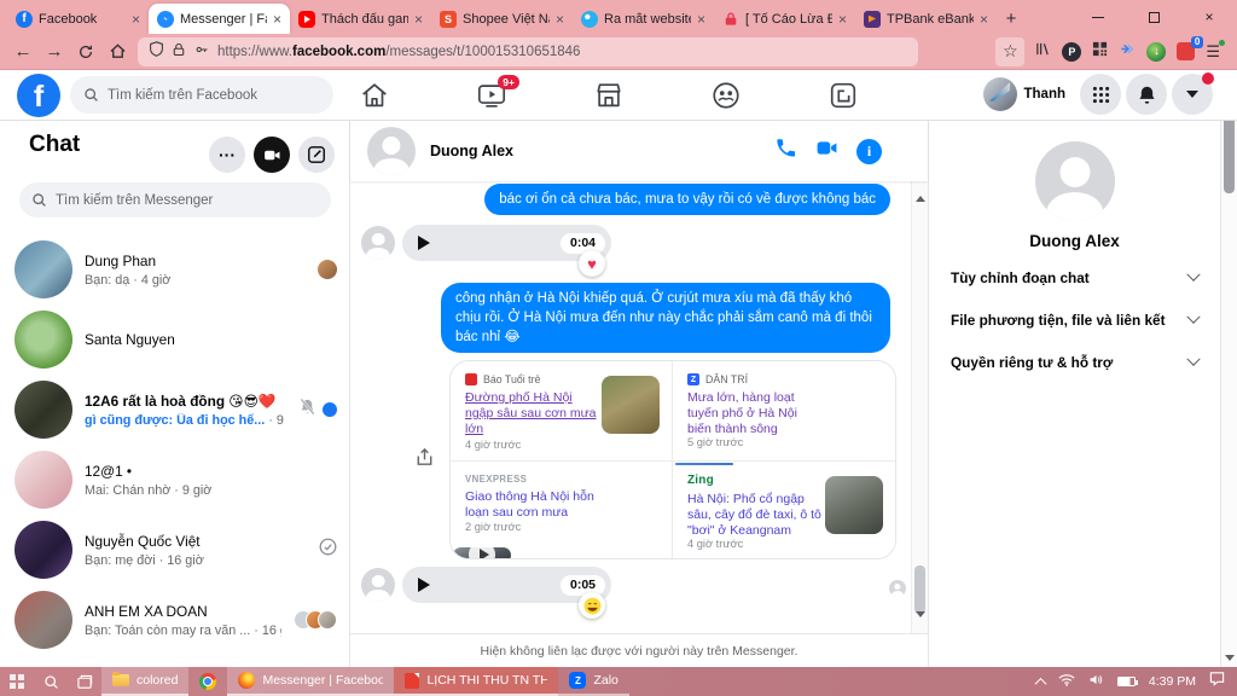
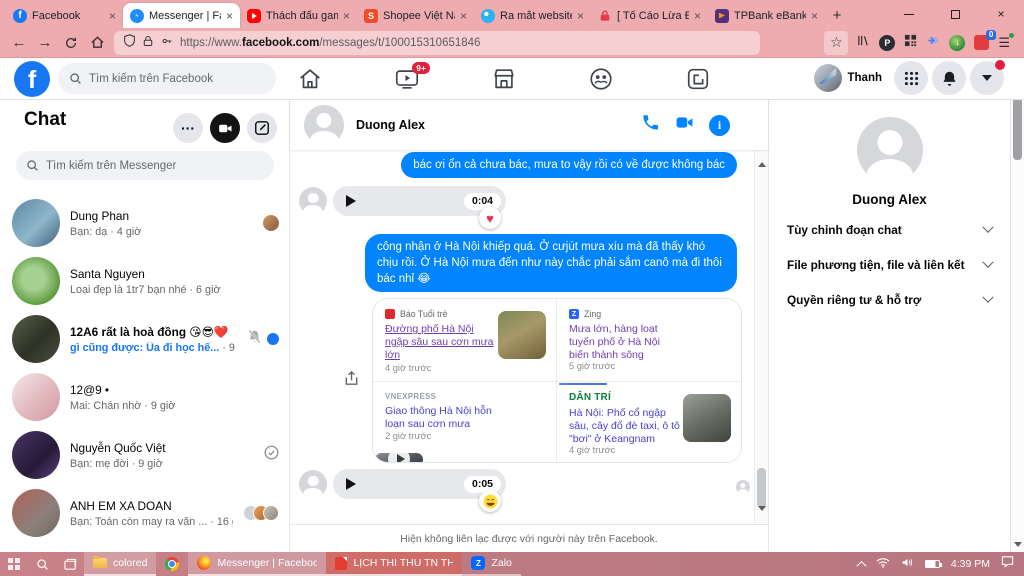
  Facebook
  ×
  Messenger | F
  ×
  Thách đấu gam
  ×
  Shopee Việt N
  ×
  Ra mắt websit
  ×
  [ Tố Cáo Lừa Đ
  ×
  TPBank eBank
  ×
  +
  ×
  ←
  →
  https://www.facebook.com/messages/t/100015310651846
  ☆
  ↓
  0
  ☰
  f
  Tìm kiếm trên Facebook
  9+
  Thanh
  Chat
  ···
  Tìm kiếm trên Messenger
  Dung Phan
  Bạn: dạ · 4 giờ
  Santa Nguyen
+ Loại đẹp là 1tr7 bạn nhé · 6 giờ
  12A6 rất là hoà đồng 😘😎❤️
  gì cũng được: Ũa đi học hế... · 9
- 12@1 •
+ 12@9 •
  Mai: Chán nhờ · 9 giờ
  Nguyễn Quốc Việt
- Bạn: mẹ đời · 16 giờ
+ Bạn: mẹ đời · 9 giờ
  ANH EM XA DOAN
  Bạn: Toán còn may ra văn ... · 16
  Duong Alex
  bác ơi ổn cả chưa bác, mưa to vậy rồi có về được không bác
  0:04
  ♥
  công nhận ở Hà Nội khiếp quá. Ở cưjút mưa xíu mà đã thấy khó chịu rồi. Ở Hà Nội mưa đến như này chắc phải sắm canô mà đi thôi bác nhỉ 😂
  Báo Tuổi trẻ
  Đường phố Hà Nội ngập sâu sau cơn mưa lớn
  4 giờ trước
- DÂN TRÍ
+ Zing
  Mưa lớn, hàng loạt tuyến phố ở Hà Nội biến thành sông
  5 giờ trước
  VNEXPRESS
  Giao thông Hà Nội hỗn loạn sau cơn mưa
  2 giờ trước
- Zing
+ DÂN TRÍ
  Hà Nội: Phố cổ ngập sâu, cây đổ đè taxi, ô tô "bơi" ở Keangnam
  4 giờ trước
  0:05
- Hiện không liên lạc được với người này trên Messenger.
+ Hiện không liên lạc được với người này trên Facebook.
  Duong Alex
  Tùy chỉnh đoạn chat
  File phương tiện, file và liên kết
  Quyền riêng tư & hỗ trợ
  colored
  Messenger | Faceboo
  LỊCH THI THU TN TH
  Zalo
  4:39 PM
